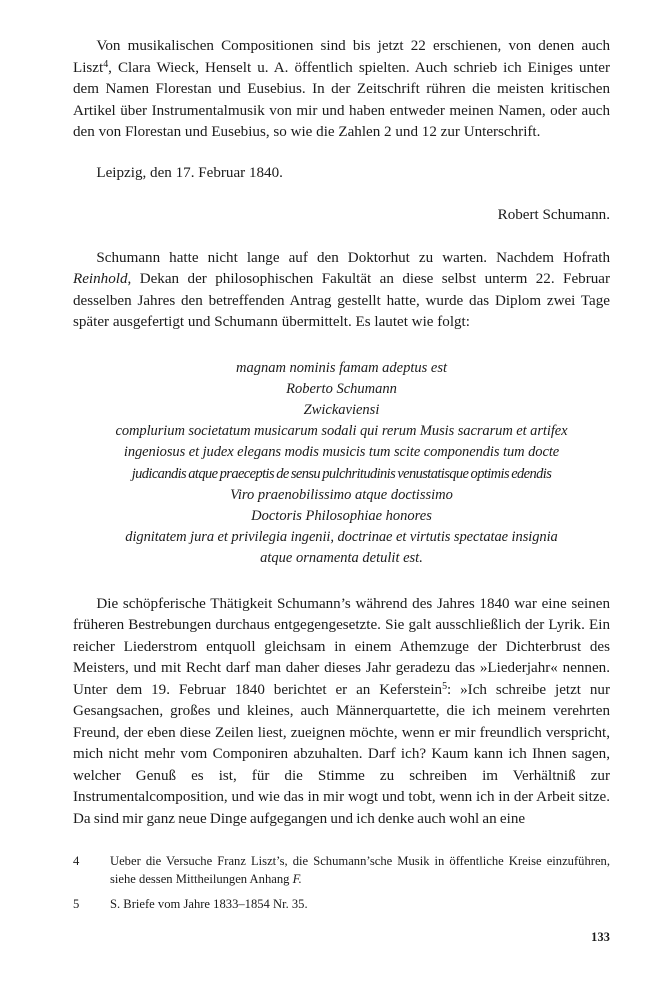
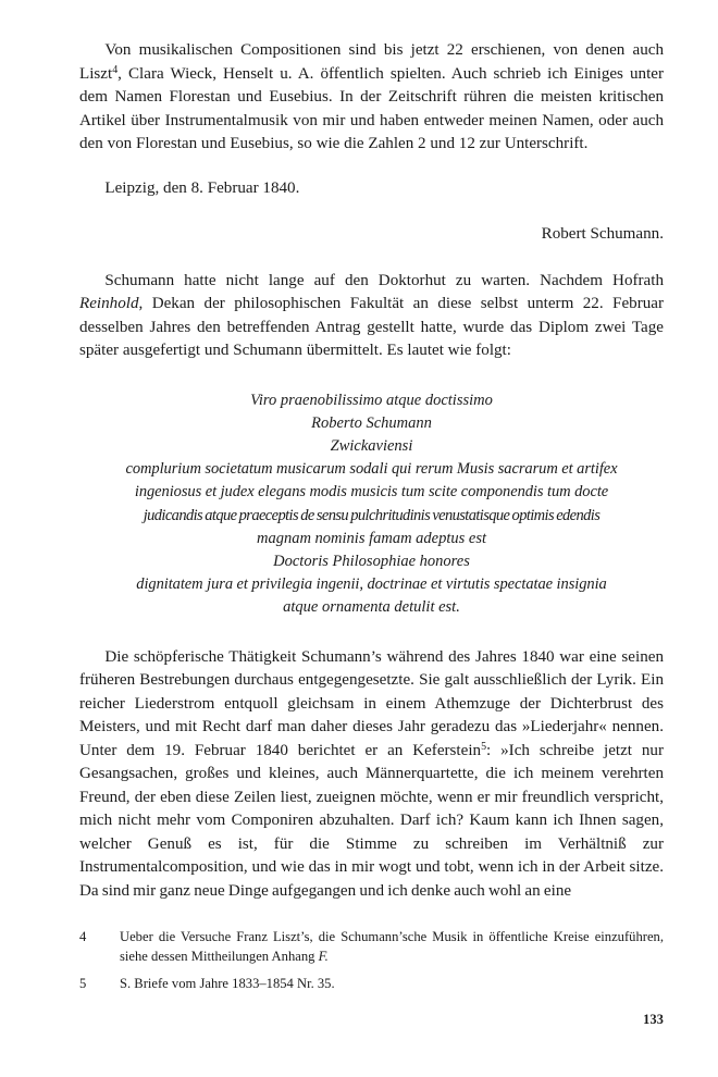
  Von musikalischen Compositionen sind bis jetzt 22 erschienen, von denen auch Liszt4, Clara Wieck, Henselt u. A. öffentlich spielten. Auch schrieb ich Einiges unter dem Namen Florestan und Eusebius. In der Zeitschrift rühren die meisten kritischen Artikel über Instrumentalmusik von mir und haben entweder meinen Namen, oder auch den von Florestan und Eusebius, so wie die Zahlen 2 und 12 zur Unterschrift.
- Leipzig, den 17. Februar 1840.
+ Leipzig, den 8. Februar 1840.
  Robert Schumann.
  Schumann hatte nicht lange auf den Doktorhut zu warten. Nachdem Hofrath Reinhold, Dekan der philosophischen Fakultät an diese selbst unterm 22. Februar desselben Jahres den betreffenden Antrag gestellt hatte, wurde das Diplom zwei Tage später ausgefertigt und Schumann übermittelt. Es lautet wie folgt:
- magnam nominis famam adeptus est
+ Viro praenobilissimo atque doctissimo
  Roberto Schumann
  Zwickaviensi
  complurium societatum musicarum sodali qui rerum Musis sacrarum et artifex
  ingeniosus et judex elegans modis musicis tum scite componendis tum docte
  judicandis atque praeceptis de sensu pulchritudinis venustatisque optimis edendis
- Viro praenobilissimo atque doctissimo
+ magnam nominis famam adeptus est
  Doctoris Philosophiae honores
  dignitatem jura et privilegia ingenii, doctrinae et virtutis spectatae insignia
  atque ornamenta detulit est.
  Die schöpferische Thätigkeit Schumann’s während des Jahres 1840 war eine seinen früheren Bestrebungen durchaus entgegengesetzte. Sie galt ausschließlich der Lyrik. Ein reicher Liederstrom entquoll gleichsam in einem Athemzuge der Dichterbrust des Meisters, und mit Recht darf man daher dieses Jahr geradezu das »Liederjahr« nennen. Unter dem 19. Februar 1840 berichtet er an Keferstein5: »Ich schreibe jetzt nur Gesangsachen, großes und kleines, auch Männerquartette, die ich meinem verehrten Freund, der eben diese Zeilen liest, zueignen möchte, wenn er mir freundlich verspricht, mich nicht mehr vom Componiren abzuhalten. Darf ich? Kaum kann ich Ihnen sagen, welcher Genuß es ist, für die Stimme zu schreiben im Verhältniß zur Instrumentalcomposition, und wie das in mir wogt und tobt, wenn ich in der Arbeit sitze. Da sind mir ganz neue Dinge aufgegangen und ich denke auch wohl an eine
  4
  Ueber die Versuche Franz Liszt’s, die Schumann’sche Musik in öffentliche Kreise einzuführen, siehe dessen Mittheilungen Anhang F.
  5
  S. Briefe vom Jahre 1833–1854 Nr. 35.
  133
